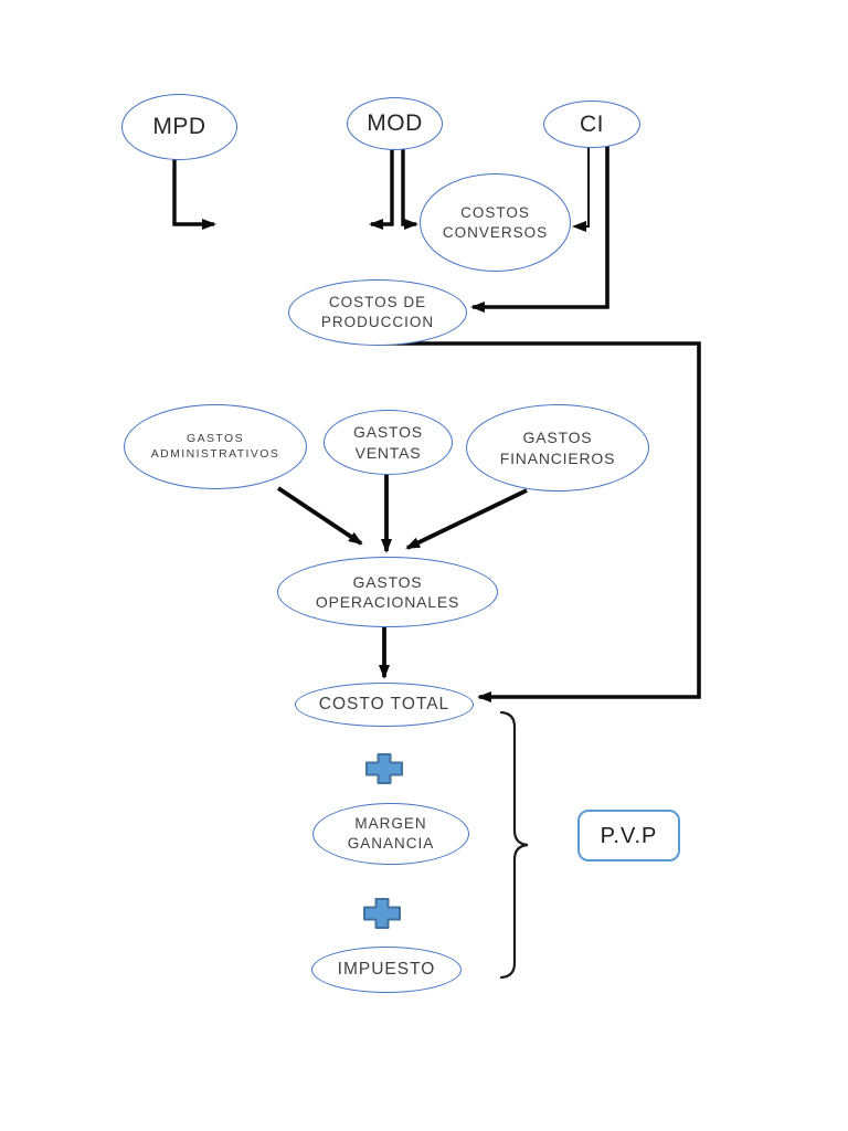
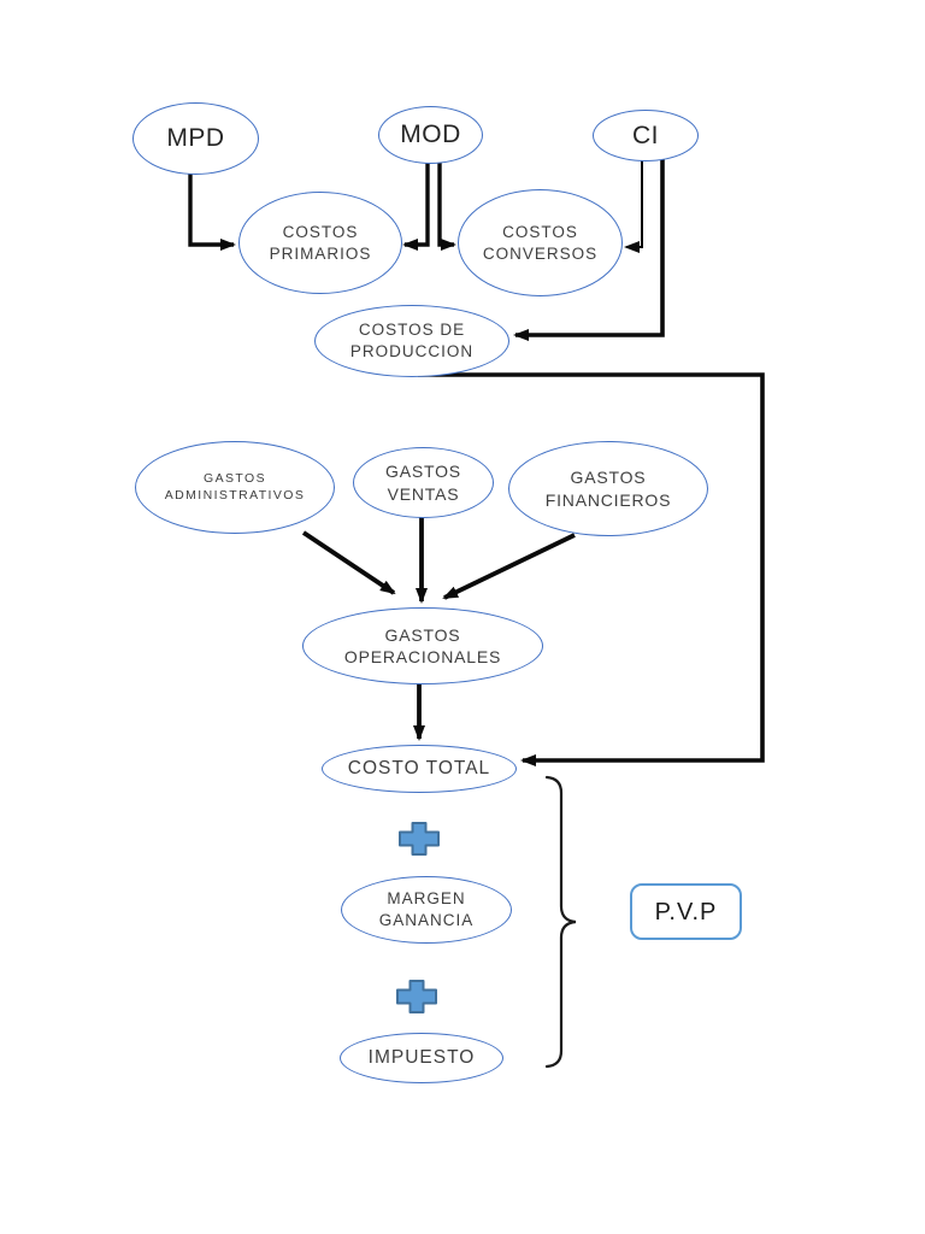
  MPD
  MOD
  CI
+ COSTOS PRIMARIOS
  COSTOS CONVERSOS
  COSTOS DE PRODUCCION
  GASTOS ADMINISTRATIVOS
  GASTOS VENTAS
  GASTOS FINANCIEROS
  GASTOS OPERACIONALES
  COSTO TOTAL
  MARGEN GANANCIA
  IMPUESTO
  P.V.P
